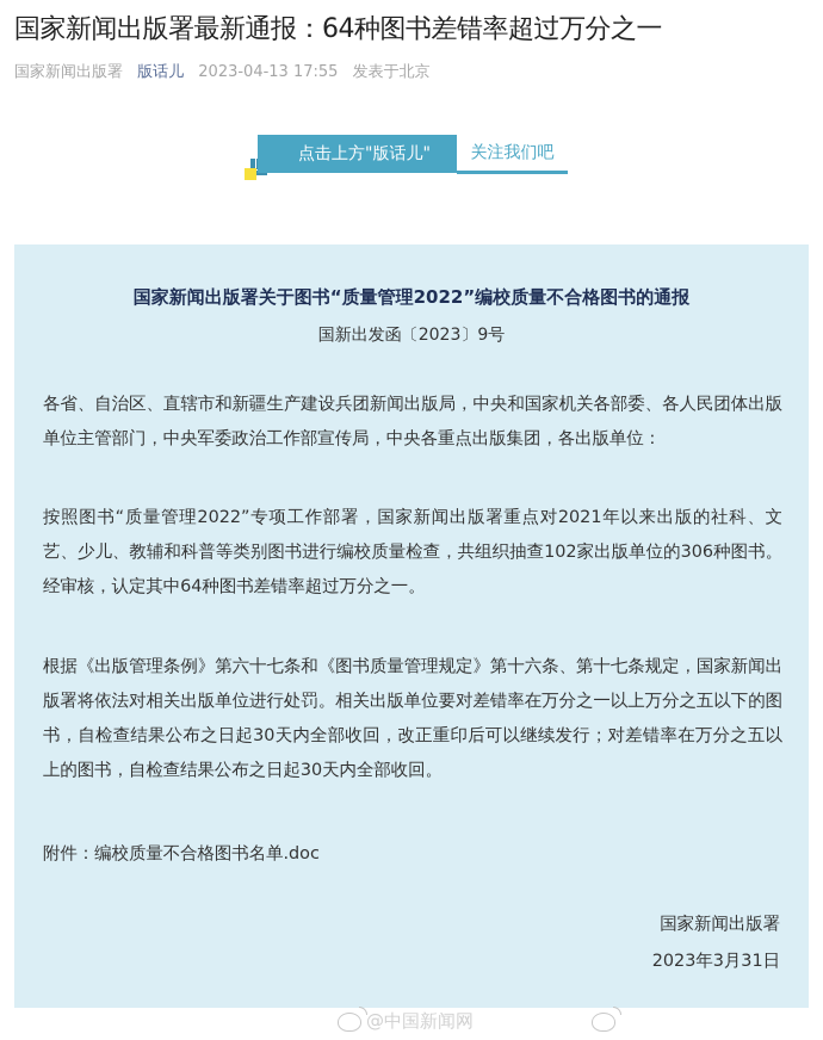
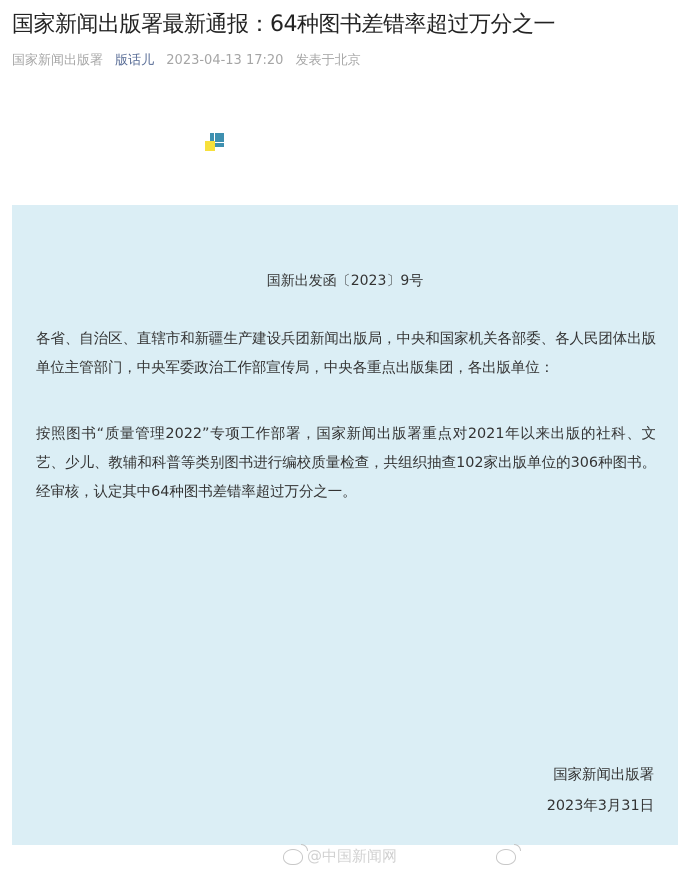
  国家新闻出版署最新通报：64种图书差错率超过万分之一
- 国家新闻出版署 版话儿 2023-04-13 17:55 发表于北京
+ 国家新闻出版署 版话儿 2023-04-13 17:20 发表于北京
- 点击上方"版话儿"
- 关注我们吧
- 国家新闻出版署关于图书“质量管理2022”编校质量不合格图书的通报
  国新出发函〔2023〕9号
  各省、自治区、直辖市和新疆生产建设兵团新闻出版局，中央和国家机关各部委、各人民团体出版单位主管部门，中央军委政治工作部宣传局，中央各重点出版集团，各出版单位：
  按照图书“质量管理2022”专项工作部署，国家新闻出版署重点对2021年以来出版的社科、文艺、少儿、教辅和科普等类别图书进行编校质量检查，共组织抽查102家出版单位的306种图书。经审核，认定其中64种图书差错率超过万分之一。
- 根据《出版管理条例》第六十七条和《图书质量管理规定》第十六条、第十七条规定，国家新闻出版署将依法对相关出版单位进行处罚。相关出版单位要对差错率在万分之一以上万分之五以下的图书，自检查结果公布之日起30天内全部收回，改正重印后可以继续发行；对差错率在万分之五以上的图书，自检查结果公布之日起30天内全部收回。
- 附件：编校质量不合格图书名单.doc
  国家新闻出版署
  2023年3月31日
  @中国新闻网
